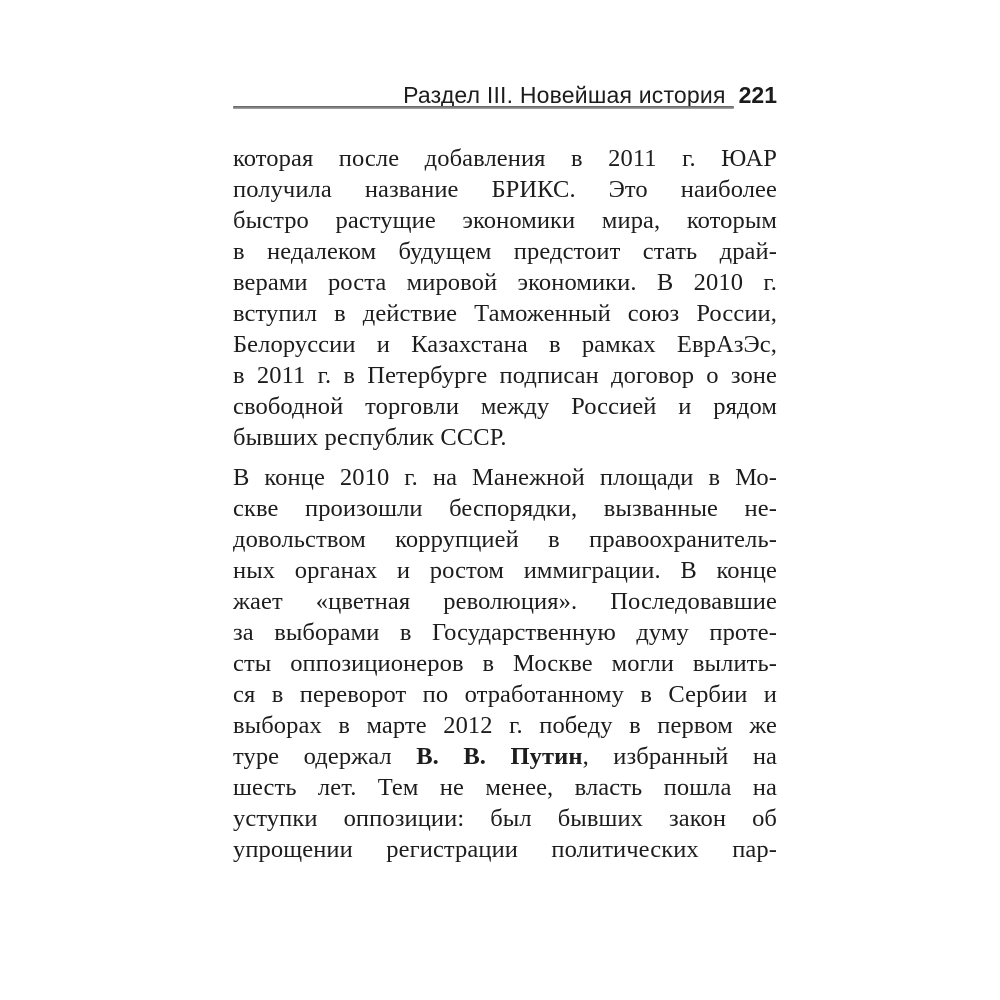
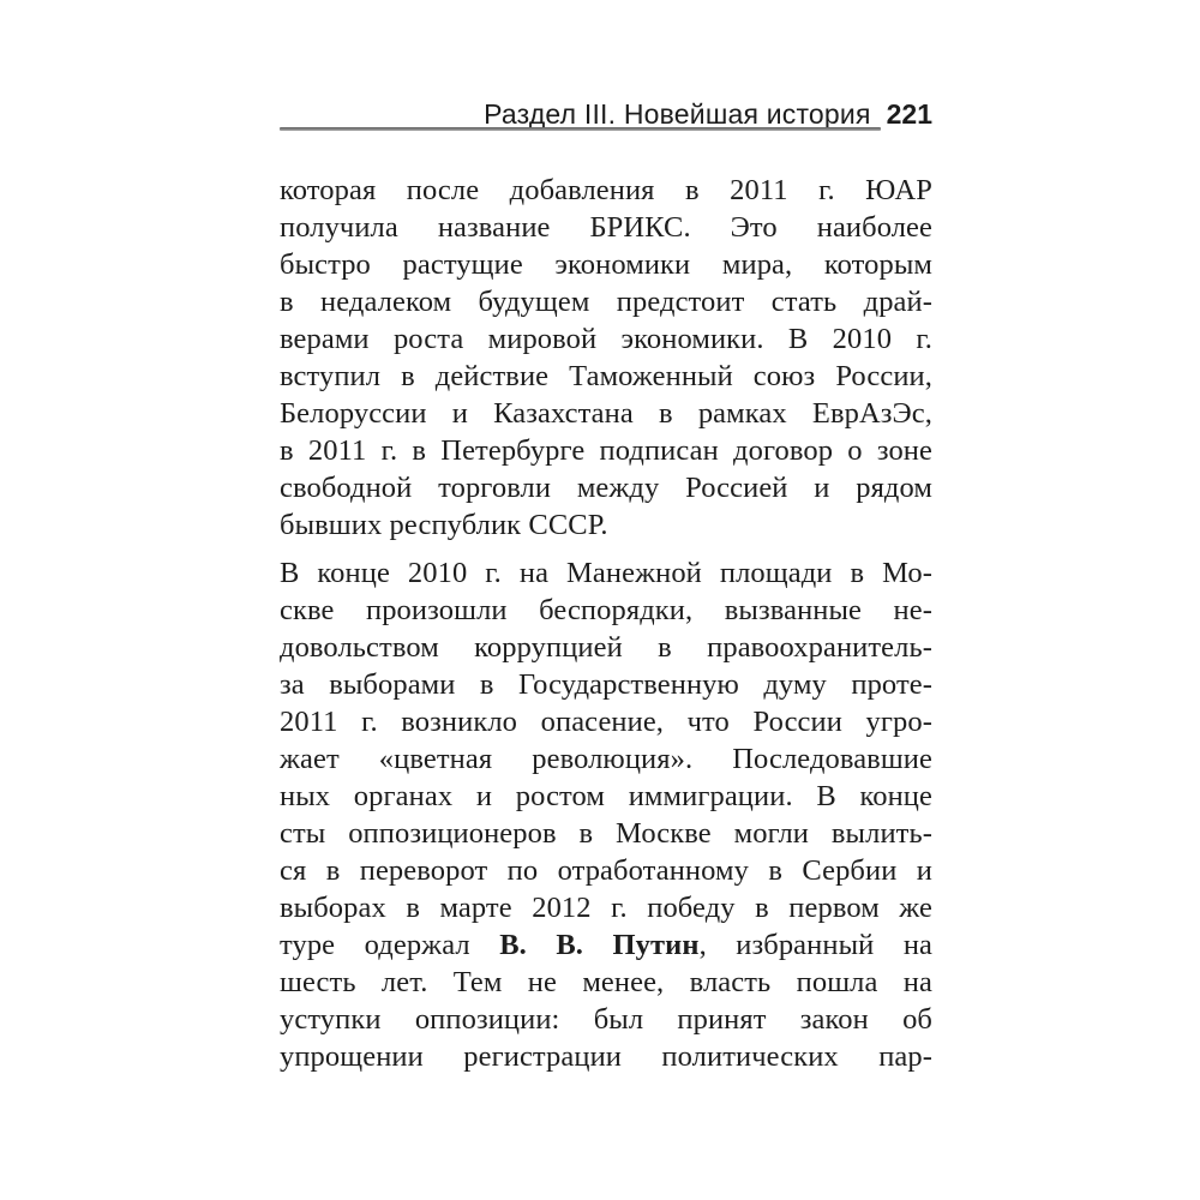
  Раздел III. Новейшая история
  221
  которая после добавления в 2011 г. ЮАР
  получила название БРИКС. Это наиболее
  быстро растущие экономики мира, которым
  в недалеком будущем предстоит стать драй-
  верами роста мировой экономики. В 2010 г.
  вступил в действие Таможенный союз России,
  Белоруссии и Казахстана в рамках ЕврАзЭс,
  в 2011 г. в Петербурге подписан договор о зоне
  свободной торговли между Россией и рядом
  бывших республик СССР.
  В конце 2010 г. на Манежной площади в Мо-
  скве произошли беспорядки, вызванные не-
  довольством коррупцией в правоохранитель-
- ных органах и ростом иммиграции. В конце
+ за выборами в Государственную думу проте-
+ 2011 г. возникло опасение, что России угро-
  жает «цветная революция». Последовавшие
- за выборами в Государственную думу проте-
+ ных органах и ростом иммиграции. В конце
  сты оппозиционеров в Москве могли вылить-
  ся в переворот по отработанному в Сербии и
  выборах в марте 2012 г. победу в первом же
  туре одержал В. В. Путин, избранный на
  шесть лет. Тем не менее, власть пошла на
- уступки оппозиции: был бывших закон об
+ уступки оппозиции: был принят закон об
  упрощении регистрации политических пар-
